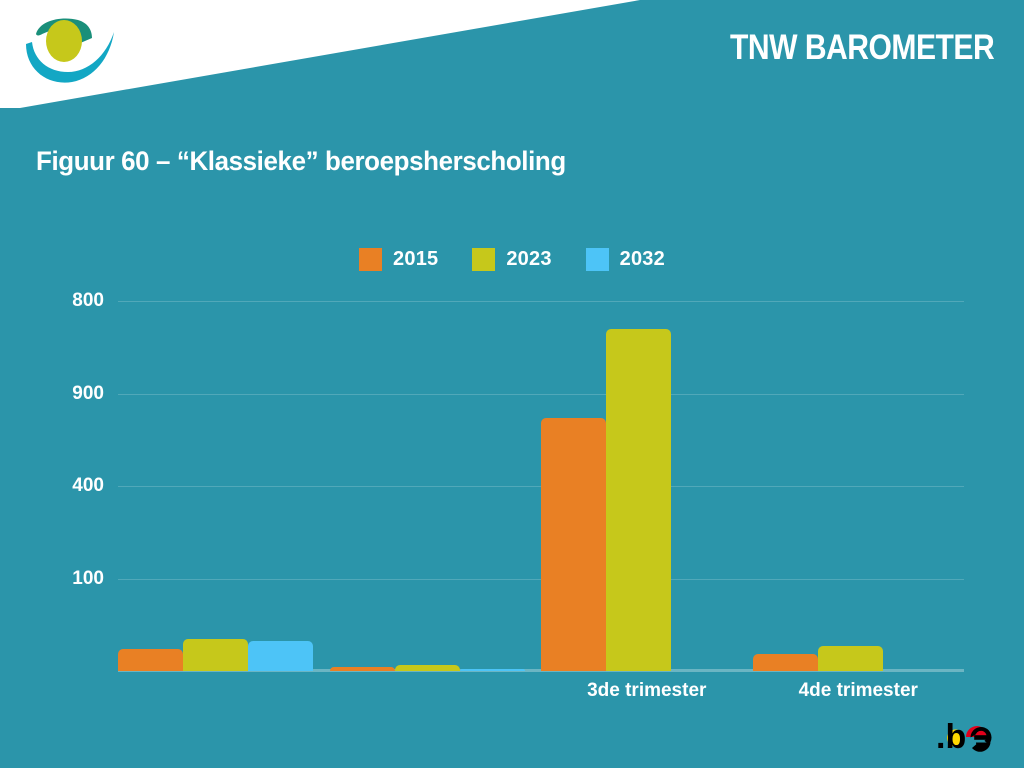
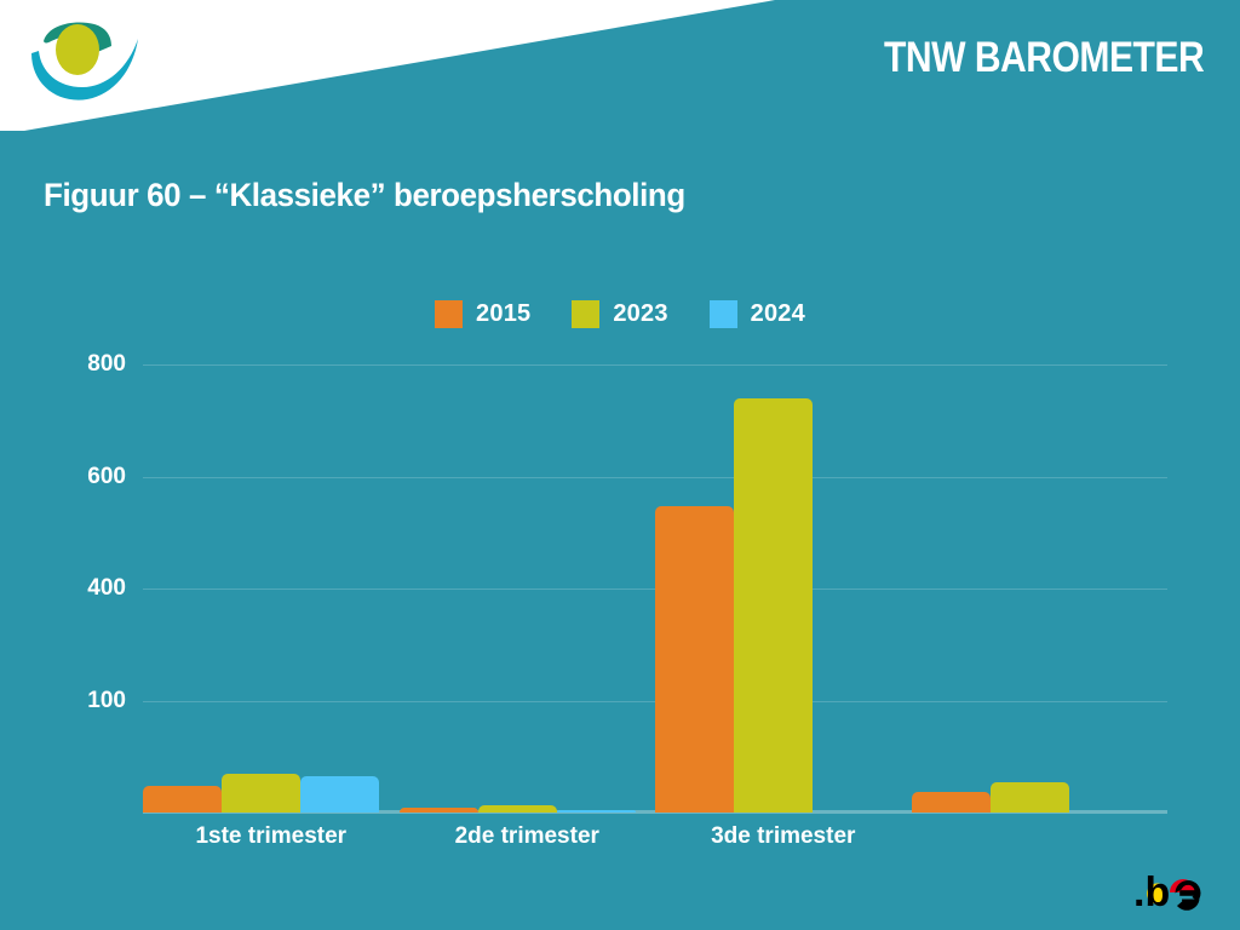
  TNW BAROMETER
  Figuur 60 – “Klassieke” beroepsherscholing
  2015
  2023
- 2032
+ 2024
  100
  400
- 900
+ 600
  800
+ 1ste trimester
+ 2de trimester
  3de trimester
- 4de trimester
  .b
